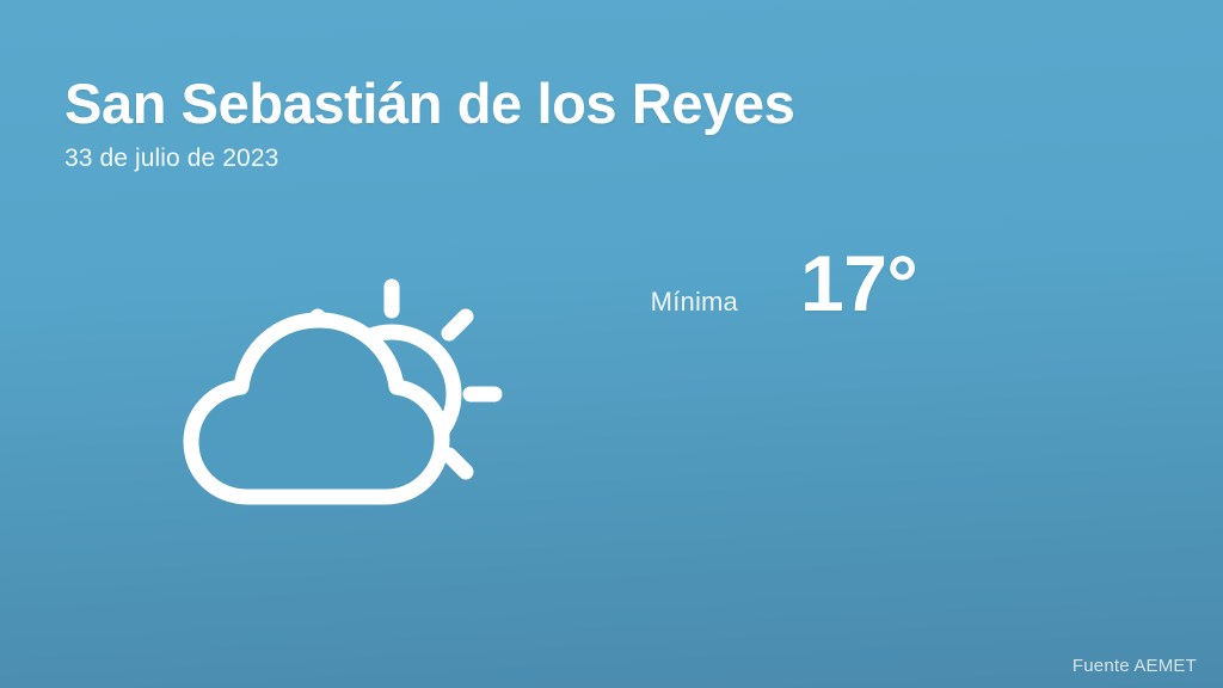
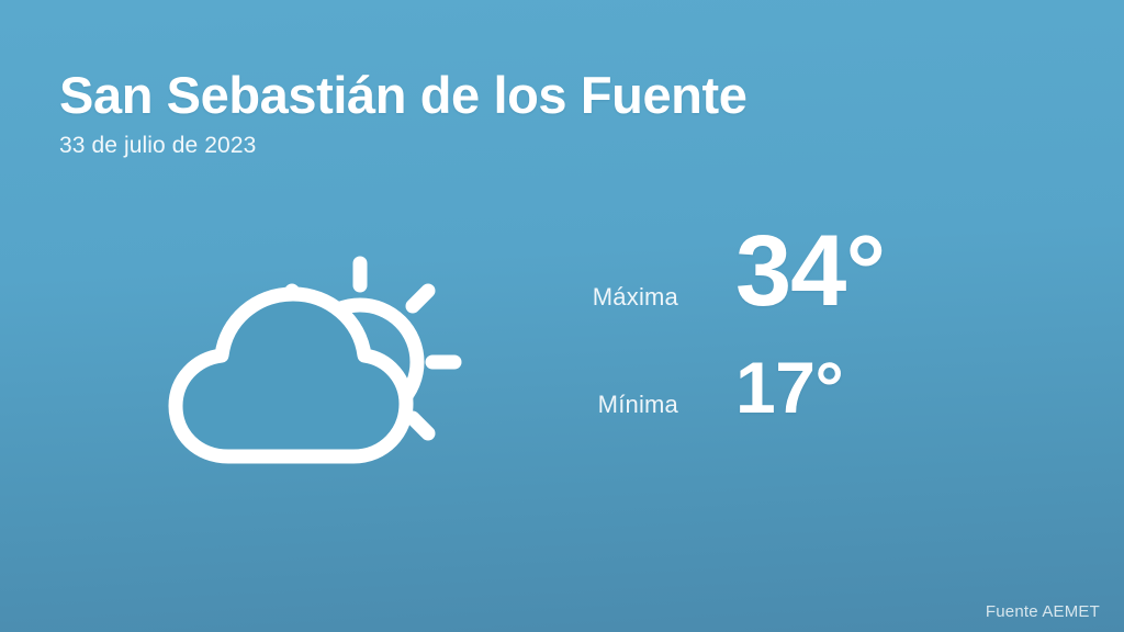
- San Sebastián de los Reyes
+ San Sebastián de los Fuente
  33 de julio de 2023
+ Máxima
+ 34°
  Mínima
  17°
  Fuente AEMET
